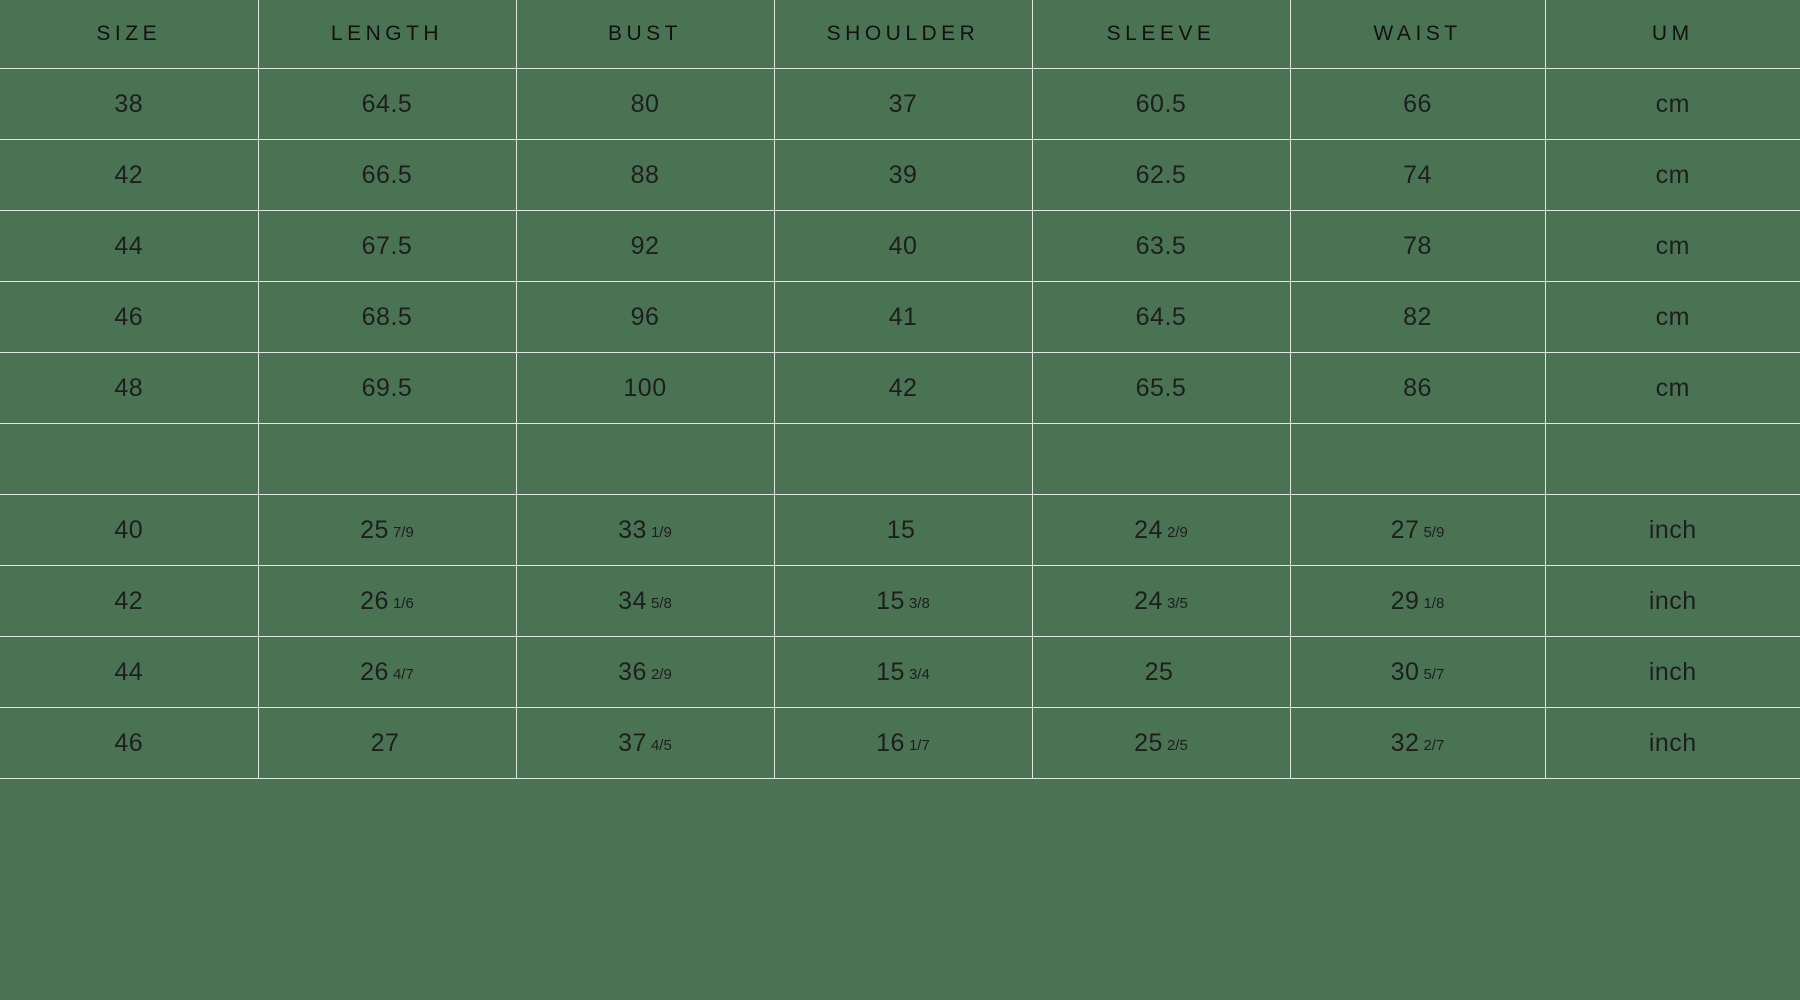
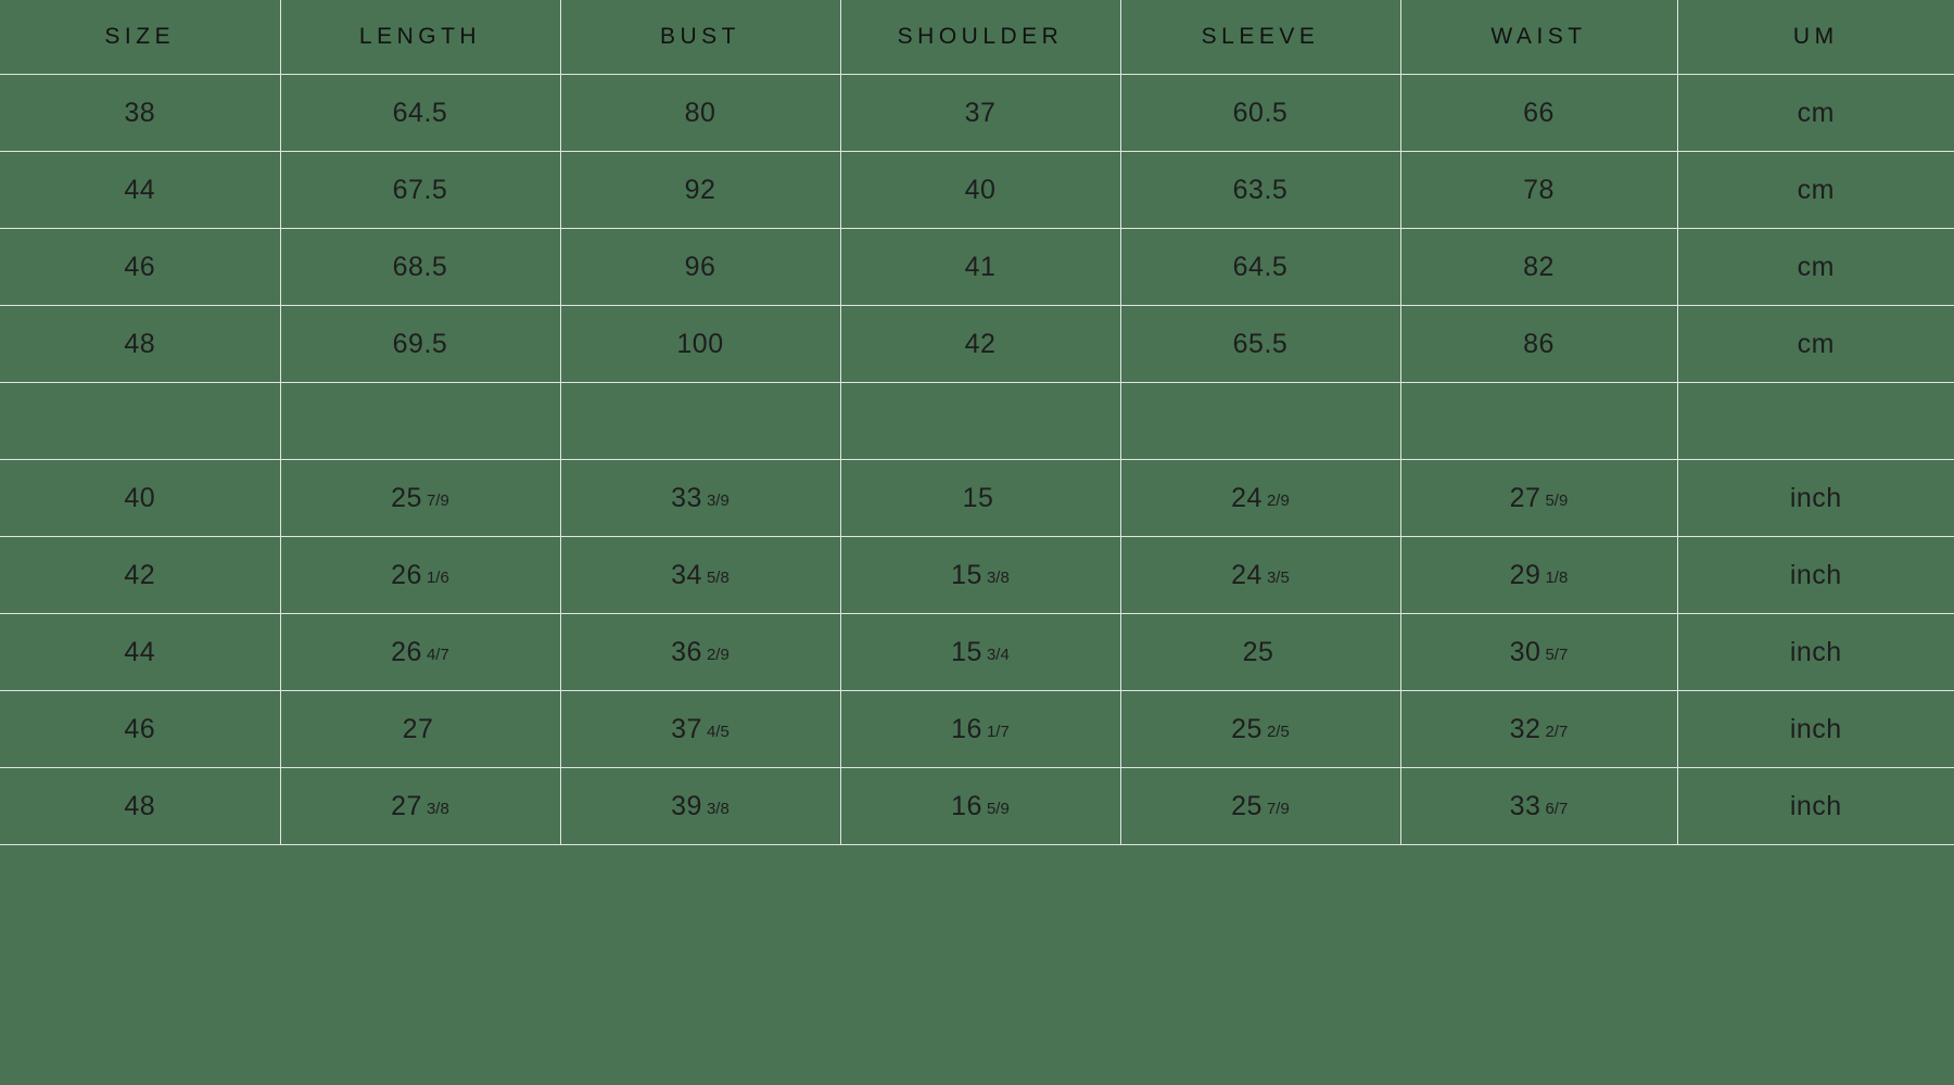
  SIZE	LENGTH	BUST	SHOULDER	SLEEVE	WAIST	UM
  38	64.5	80	37	60.5	66	cm
- 42	66.5	88	39	62.5	74	cm
  44	67.5	92	40	63.5	78	cm
  46	68.5	96	41	64.5	82	cm
  48	69.5	100	42	65.5	86	cm
- 40	25 7/9	33 1/9	15	24 2/9	27 5/9	inch
+ 40	25 7/9	33 3/9	15	24 2/9	27 5/9	inch
  42	26 1/6	34 5/8	15 3/8	24 3/5	29 1/8	inch
  44	26 4/7	36 2/9	15 3/4	25	30 5/7	inch
  46	27	37 4/5	16 1/7	25 2/5	32 2/7	inch
+ 48	27 3/8	39 3/8	16 5/9	25 7/9	33 6/7	inch
